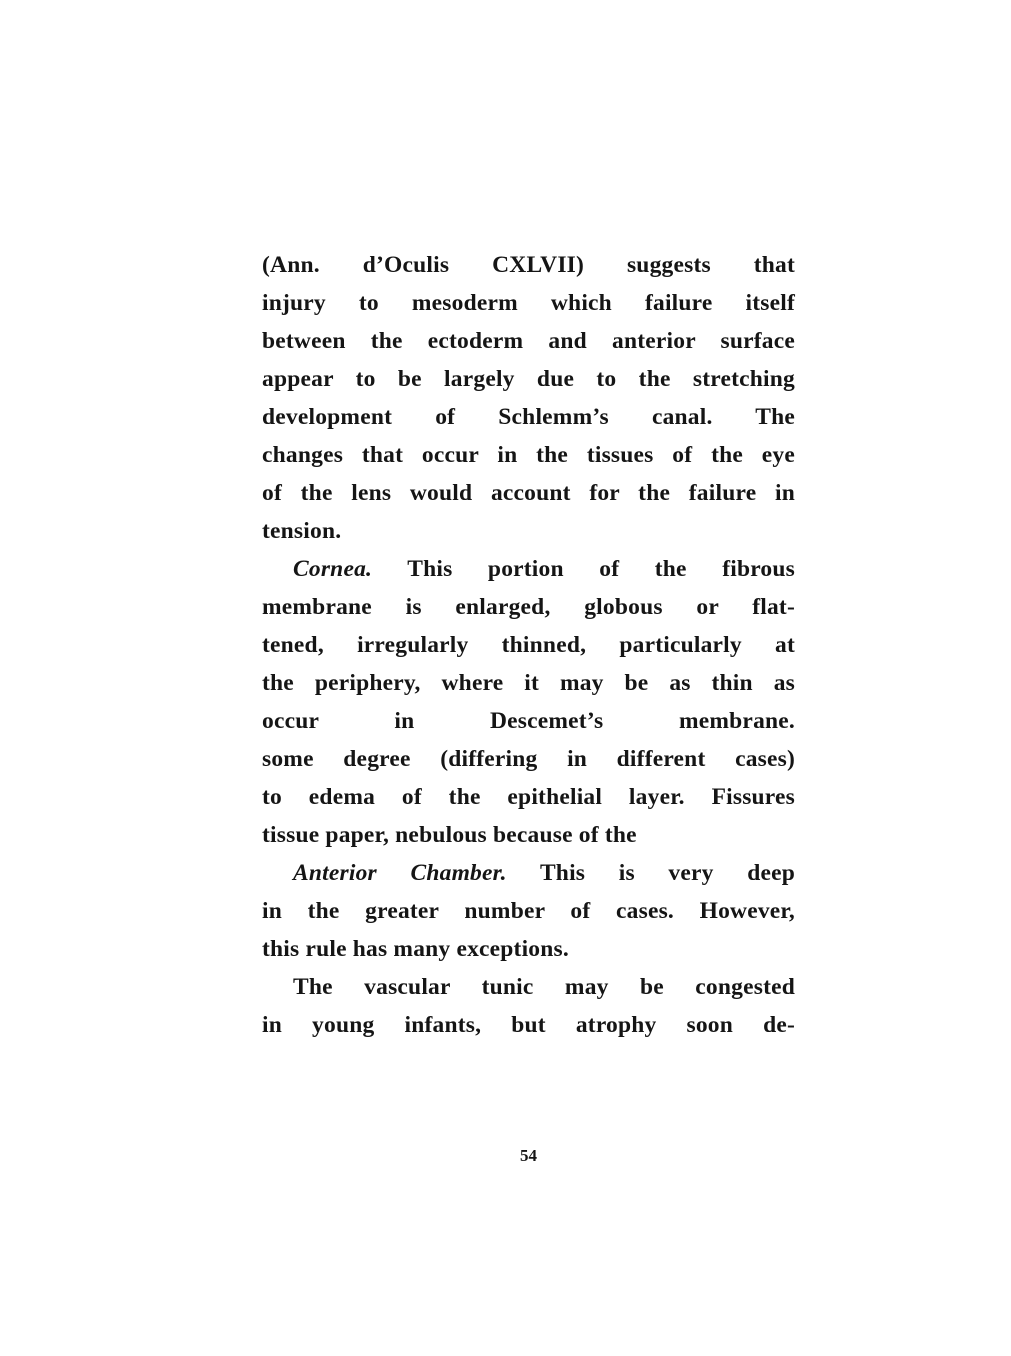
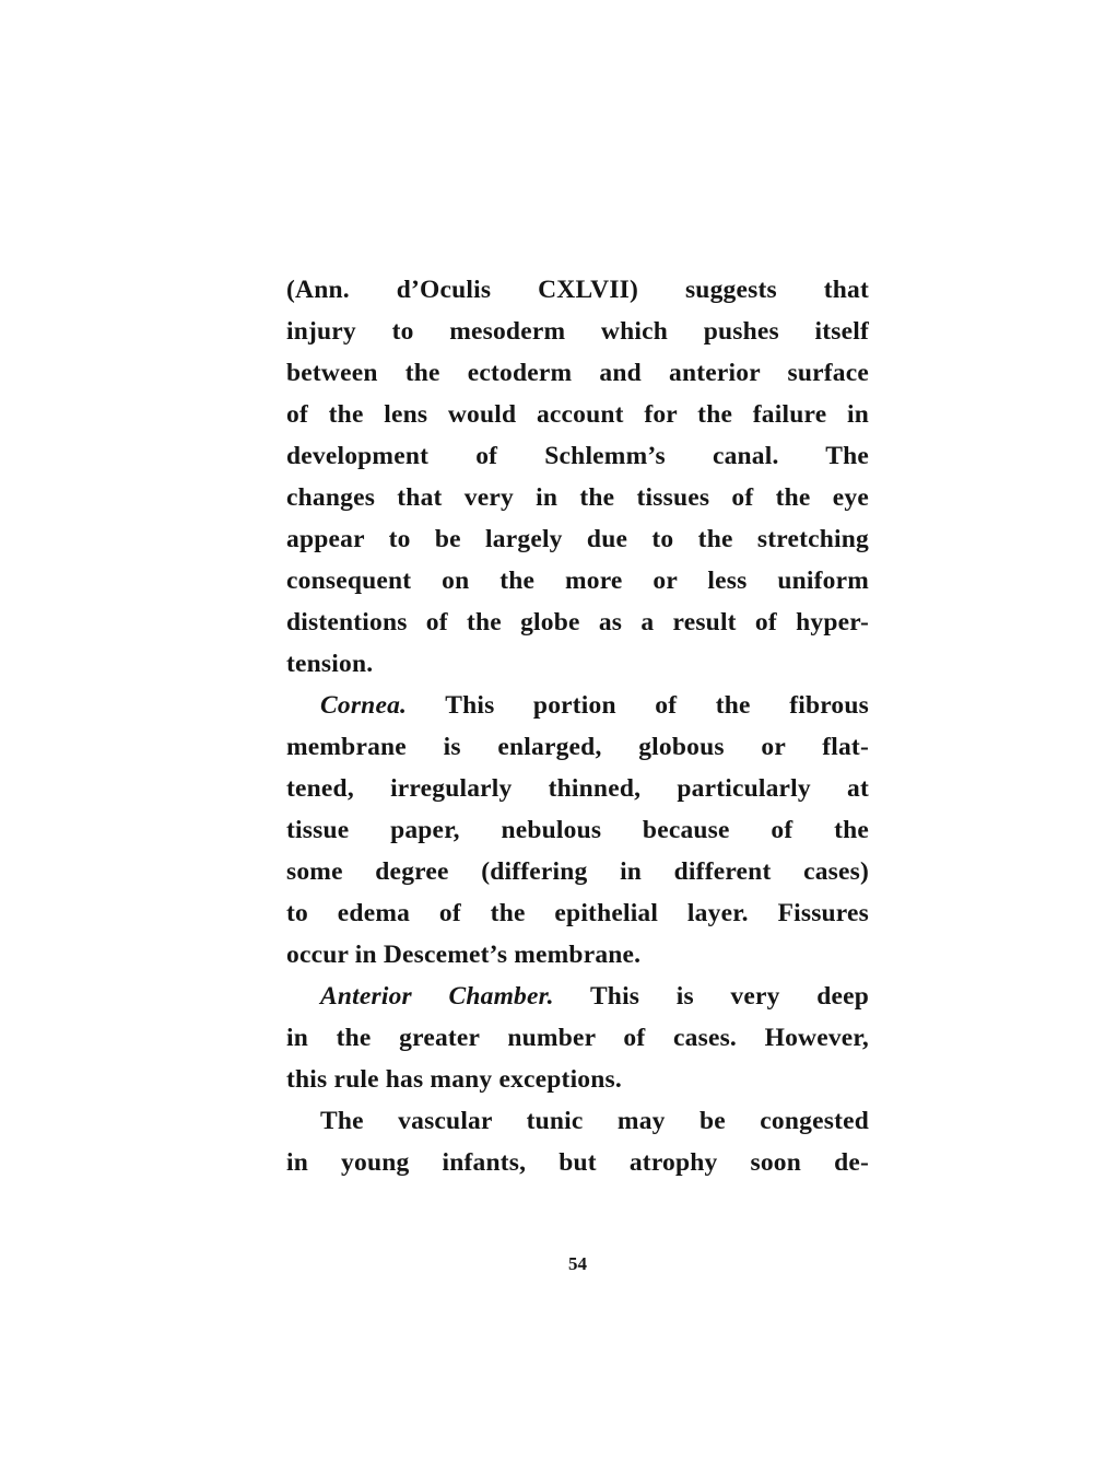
  (Ann. d’Oculis CXLVII) suggests that
- injury to mesoderm which failure itself
+ injury to mesoderm which pushes itself
  between the ectoderm and anterior surface
- appear to be largely due to the stretching
+ of the lens would account for the failure in
  development of Schlemm’s canal. The
- changes that occur in the tissues of the eye
+ changes that very in the tissues of the eye
- of the lens would account for the failure in
+ appear to be largely due to the stretching
+ consequent on the more or less uniform
+ distentions of the globe as a result of hyper-
  tension.
  Cornea. This portion of the fibrous
  membrane is enlarged, globous or flat-
  tened, irregularly thinned, particularly at
- the periphery, where it may be as thin as
- occur in Descemet’s membrane.
+ tissue paper, nebulous because of the
  some degree (differing in different cases)
  to edema of the epithelial layer. Fissures
- tissue paper, nebulous because of the
+ occur in Descemet’s membrane.
  Anterior Chamber. This is very deep
  in the greater number of cases. However,
  this rule has many exceptions.
  The vascular tunic may be congested
  in young infants, but atrophy soon de-
  54
